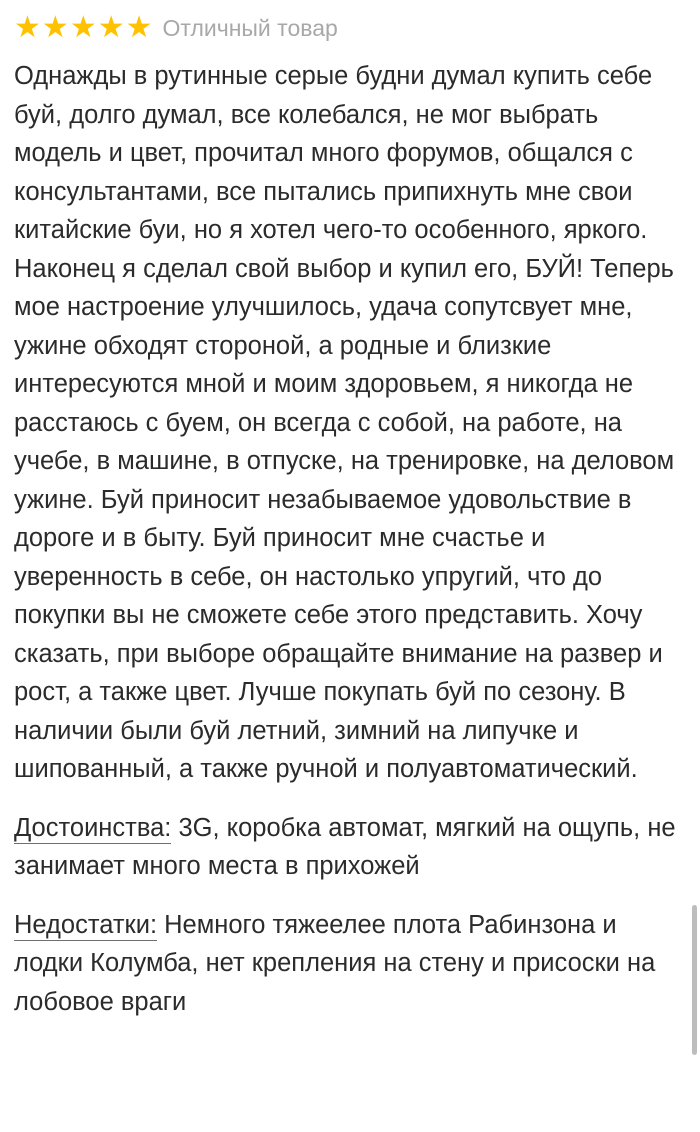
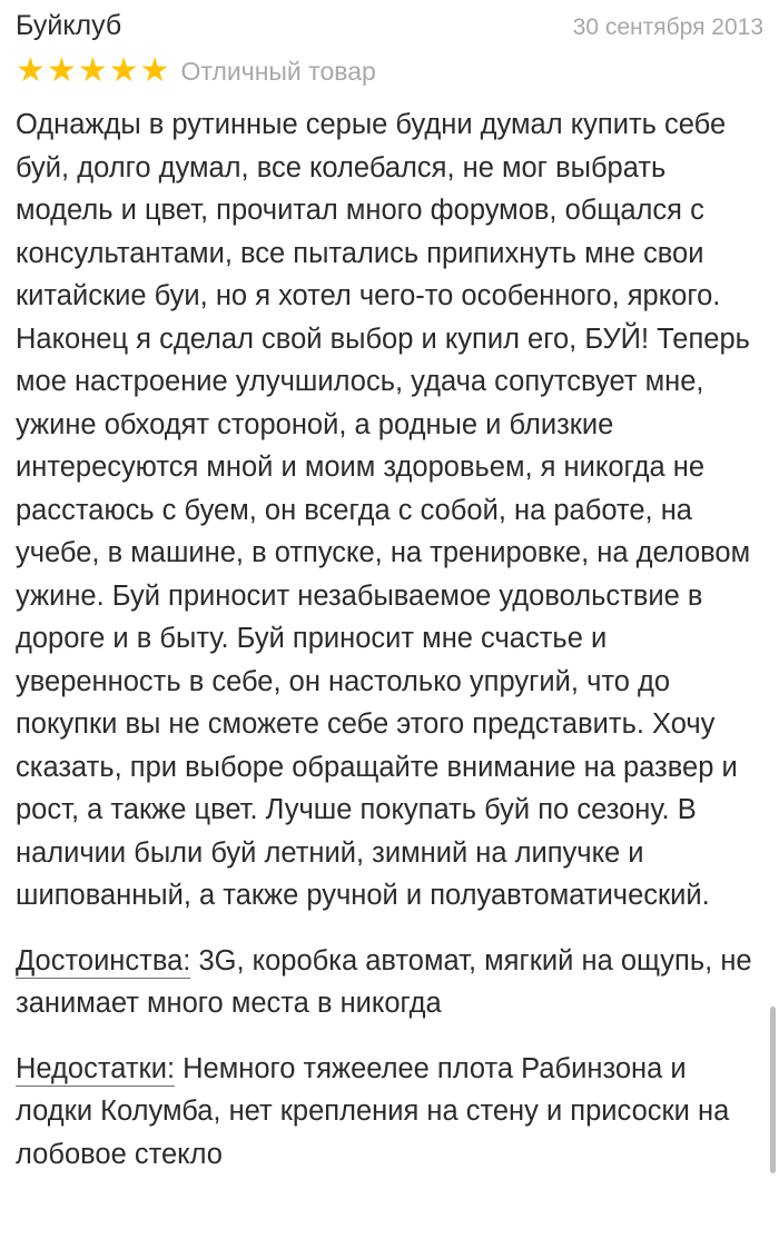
+ Буйклуб
+ 30 сентября 2013
  ★
  ★
  ★
  ★
  ★
  Отличный товар
  Однажды в рутинные серые будни думал купить себе буй, долго думал, все колебался, не мог выбрать модель и цвет, прочитал много форумов, общался с консультантами, все пытались припихнуть мне свои китайские буи, но я хотел чего-то особенного, яркого. Наконец я сделал свой выбор и купил его, БУЙ! Теперь мое настроение улучшилось, удача сопутсвует мне, ужине обходят стороной, а родные и близкие интересуются мной и моим здоровьем, я никогда не расстаюсь с буем, он всегда с собой, на работе, на учебе, в машине, в отпуске, на тренировке, на деловом ужине. Буй приносит незабываемое удовольствие в дороге и в быту. Буй приносит мне счастье и уверенность в себе, он настолько упругий, что до покупки вы не сможете себе этого представить. Хочу сказать, при выборе обращайте внимание на развер и рост, а также цвет. Лучше покупать буй по сезону. В наличии были буй летний, зимний на липучке и шипованный, а также ручной и полуавтоматический.
- Достоинства: 3G, коробка автомат, мягкий на ощупь, не занимает много места в прихожей
+ Достоинства: 3G, коробка автомат, мягкий на ощупь, не занимает много места в никогда
- Недостатки: Немного тяжеелее плота Рабинзона и лодки Колумба, нет крепления на стену и присоски на лобовое враги
+ Недостатки: Немного тяжеелее плота Рабинзона и лодки Колумба, нет крепления на стену и присоски на лобовое стекло
